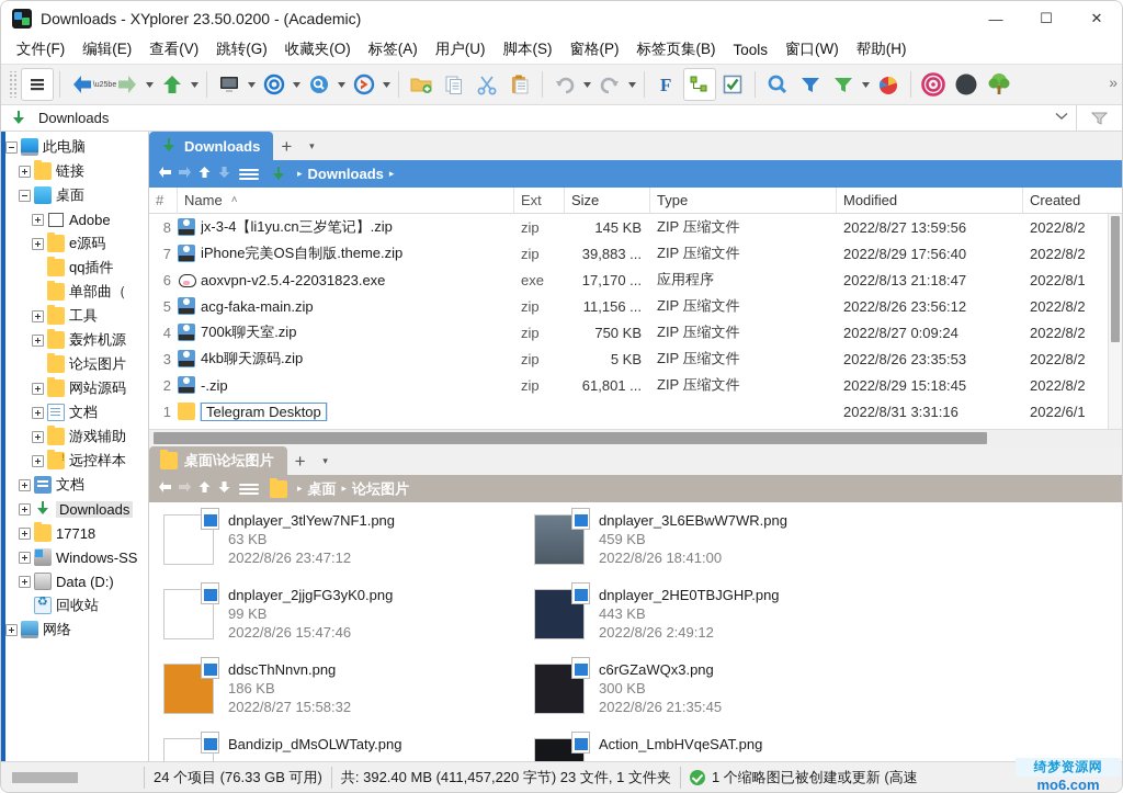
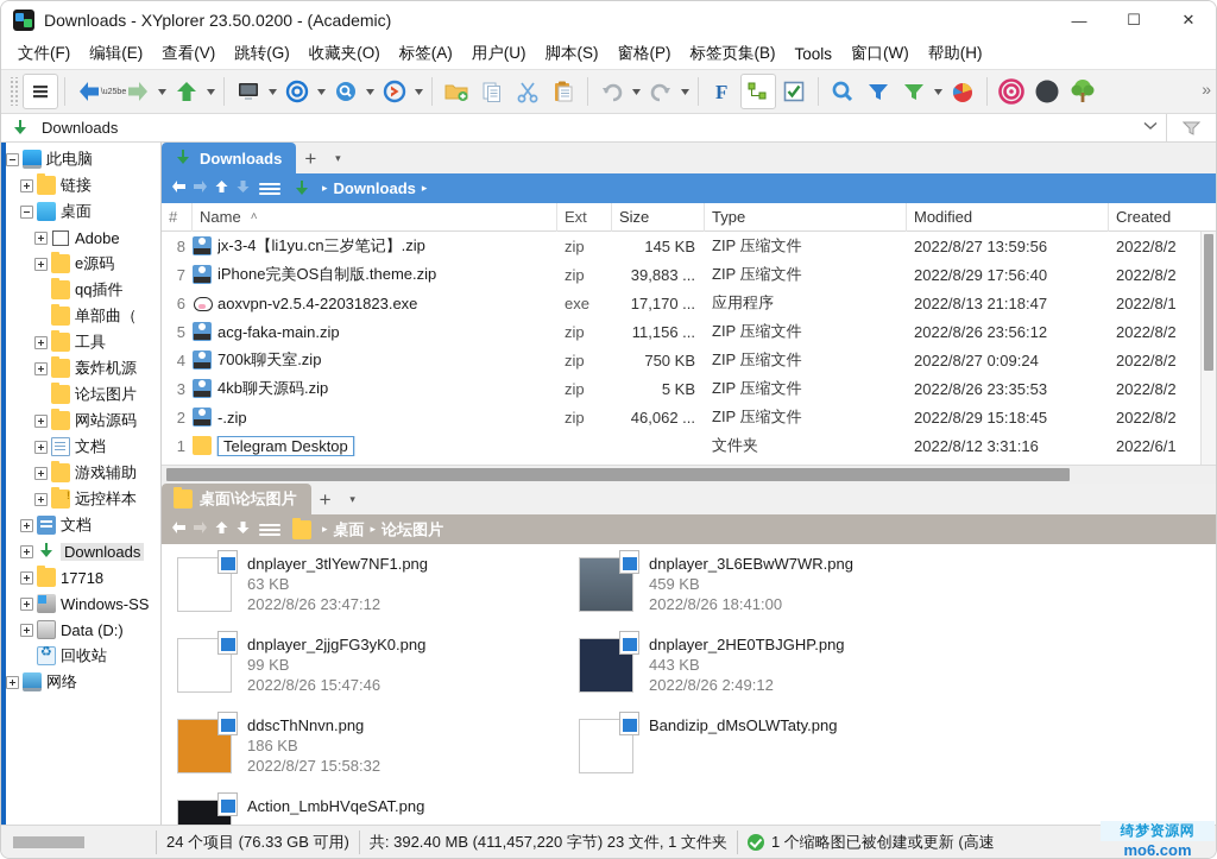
  Downloads - XYplorer 23.50.0200 - (Academic)
  —
  ☐
  ✕
  文件(F)
  编辑(E)
  查看(V)
  跳转(G)
  收藏夹(O)
  标签(A)
  用户(U)
  脚本(S)
  窗格(P)
  标签页集(B)
  Tools
  窗口(W)
  帮助(H)
  F
  »
  Downloads
  此电脑
  链接
  桌面
  Adobe
  e源码
  qq插件
  单部曲（
  工具
  轰炸机源
  论坛图片
  网站源码
  文档
  游戏辅助
  远控样本
  文档
  Downloads
  17718
  Windows-SS
  Data (D:)
  回收站
  网络
  Downloads
  +
  ▾
  ▸
  Downloads
  ▸
  #
  Name
  ˄
  Ext
  Size
  Type
  Modified
  Created
  8
  jx-3-4【li1yu.cn三岁笔记】.zip
  zip
  145 KB
  ZIP 压缩文件
  2022/8/27 13:59:56
  2022/8/2
  7
  iPhone完美OS自制版.theme.zip
  zip
  39,883 ...
  ZIP 压缩文件
  2022/8/29 17:56:40
  2022/8/2
  6
  aoxvpn-v2.5.4-22031823.exe
  exe
  17,170 ...
  应用程序
  2022/8/13 21:18:47
  2022/8/1
  5
  acg-faka-main.zip
  zip
  11,156 ...
  ZIP 压缩文件
  2022/8/26 23:56:12
  2022/8/2
  4
  700k聊天室.zip
  zip
  750 KB
  ZIP 压缩文件
  2022/8/27 0:09:24
  2022/8/2
  3
  4kb聊天源码.zip
  zip
  5 KB
  ZIP 压缩文件
  2022/8/26 23:35:53
  2022/8/2
  2
  -.zip
  zip
- 61,801 ...
+ 46,062 ...
  ZIP 压缩文件
  2022/8/29 15:18:45
  2022/8/2
  1
  Telegram Desktop
+ 文件夹
- 2022/8/31 3:31:16
+ 2022/8/12 3:31:16
  2022/6/1
  桌面\论坛图片
  +
  ▾
  ▸
  桌面
  ▸
  论坛图片
  dnplayer_3tlYew7NF1.png
  63 KB
  2022/8/26 23:47:12
  dnplayer_3L6EBwW7WR.png
  459 KB
  2022/8/26 18:41:00
  dnplayer_2jjgFG3yK0.png
  99 KB
  2022/8/26 15:47:46
  dnplayer_2HE0TBJGHP.png
  443 KB
  2022/8/26 2:49:12
  ddscThNnvn.png
  186 KB
  2022/8/27 15:58:32
- c6rGZaWQx3.png
- 300 KB
- 2022/8/26 21:35:45
  Bandizip_dMsOLWTaty.png
  Action_LmbHVqeSAT.png
  24 个项目 (76.33 GB 可用)
  共: 392.40 MB (411,457,220 字节) 23 文件, 1 文件夹
  1 个缩略图已被创建或更新 (高速
  绮梦资源网
  mo6.com
